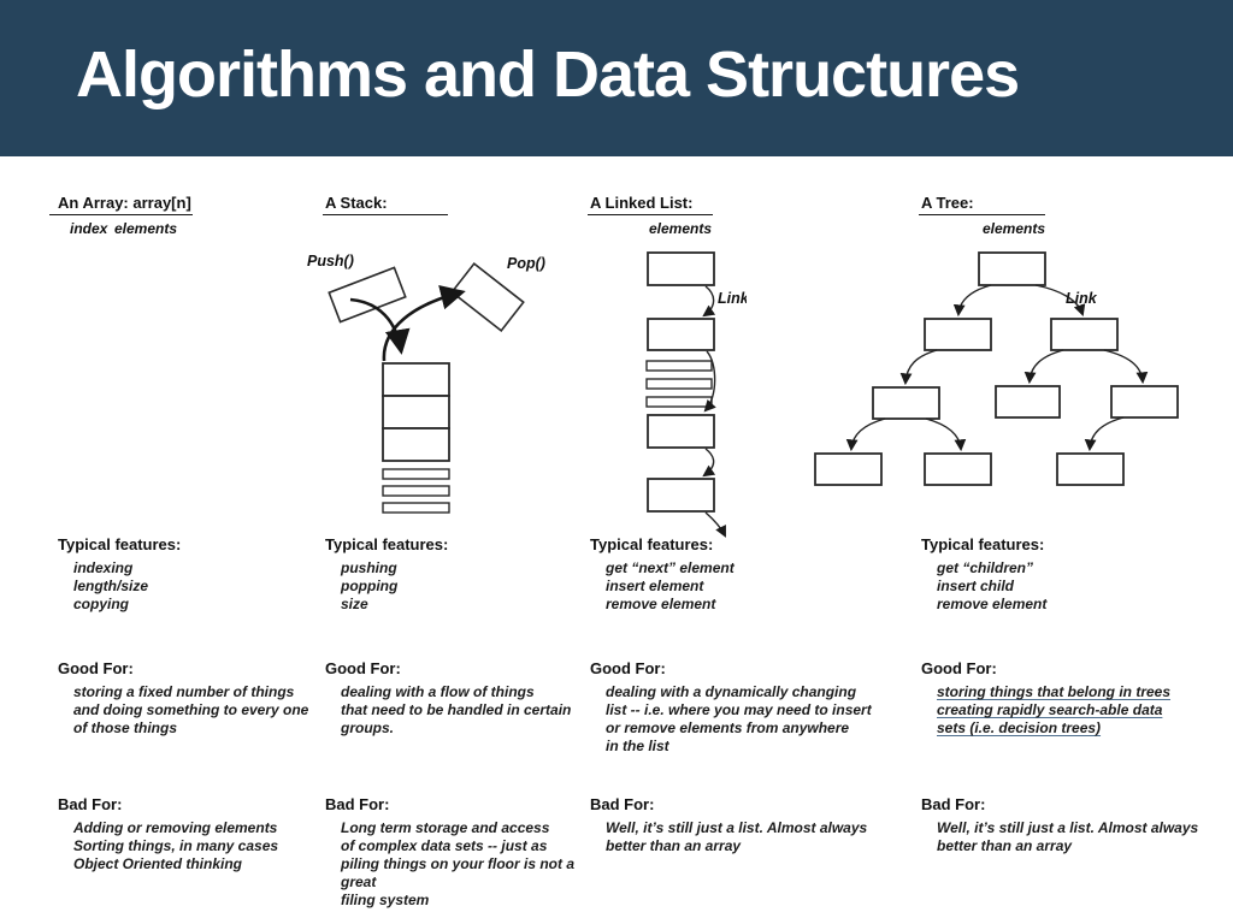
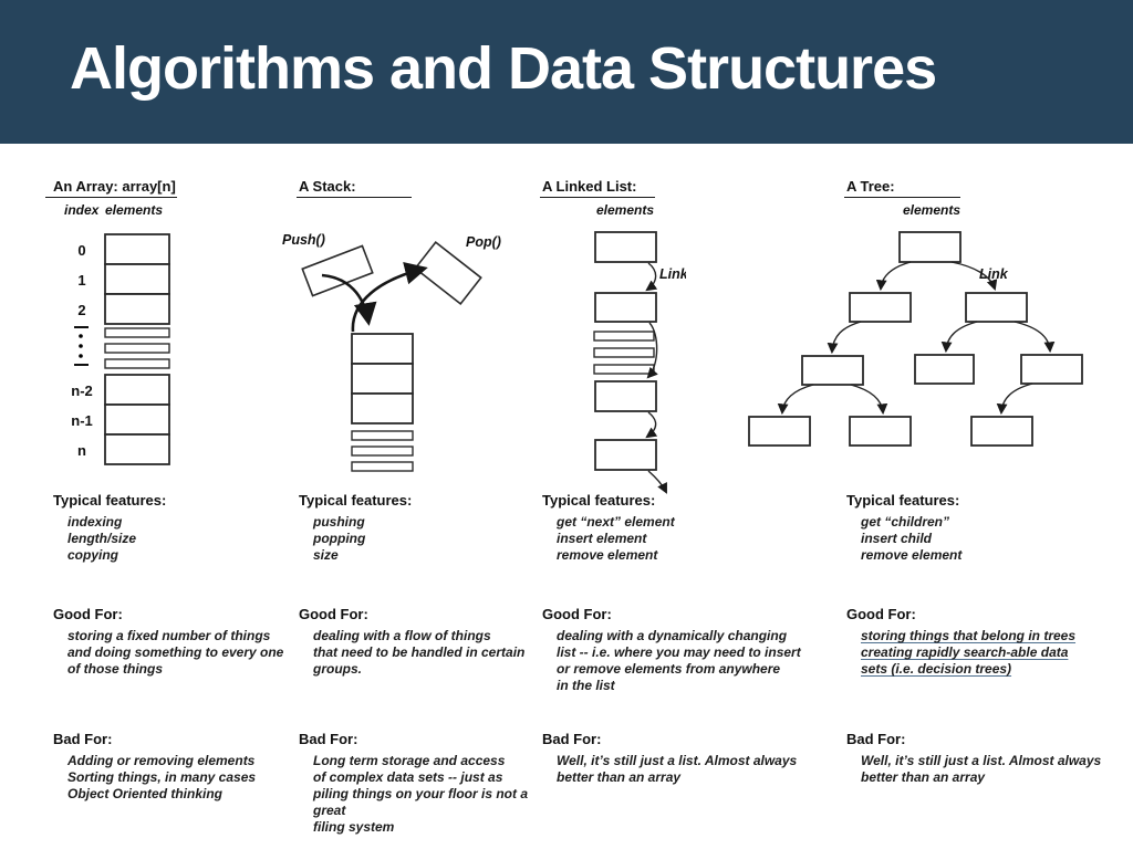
  Algorithms and Data Structures
  An Array: array[n]
  index
  elements
+ 0
+ 1
+ 2
+ n-2
+ n-1
+ n
  Typical features:
  indexing
  length/size
  copying
  Good For:
  storing a fixed number of things
  and doing something to every one
  of those things
  Bad For:
  Adding or removing elements
  Sorting things, in many cases
  Object Oriented thinking
  A Stack:
  Push()
  Pop()
  Typical features:
  pushing
  popping
  size
  Good For:
  dealing with a flow of things
  that need to be handled in certain
  groups.
  Bad For:
  Long term storage and access
  of complex data sets -- just as
  piling things on your floor is not a great
  filing system
  A Linked List:
  elements
  Link
  Typical features:
  get “next” element
  insert element
  remove element
  Good For:
  dealing with a dynamically changing
  list -- i.e. where you may need to insert
  or remove elements from anywhere
  in the list
  Bad For:
  Well, it’s still just a list. Almost always
  better than an array
  A Tree:
  elements
  ink
  Typical features:
  get “children”
  insert child
  remove element
  Good For:
  storing things that belong in trees
  creating rapidly search-able data
  sets (i.e. decision trees)
  Bad For:
  Well, it’s still just a list. Almost always
  better than an array
